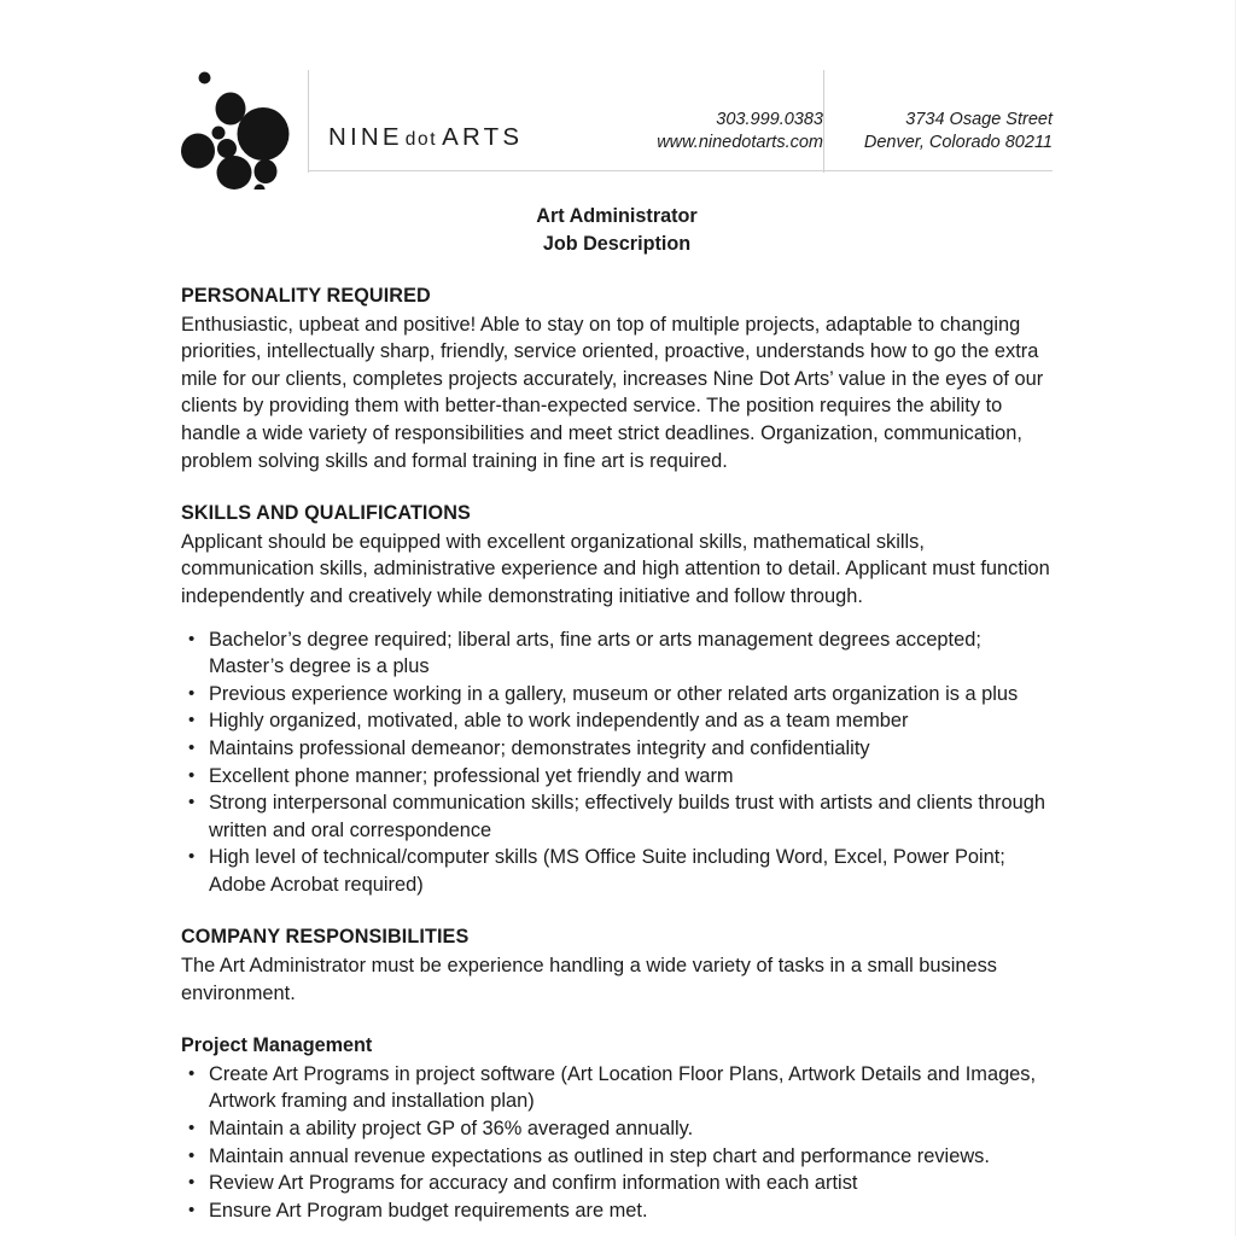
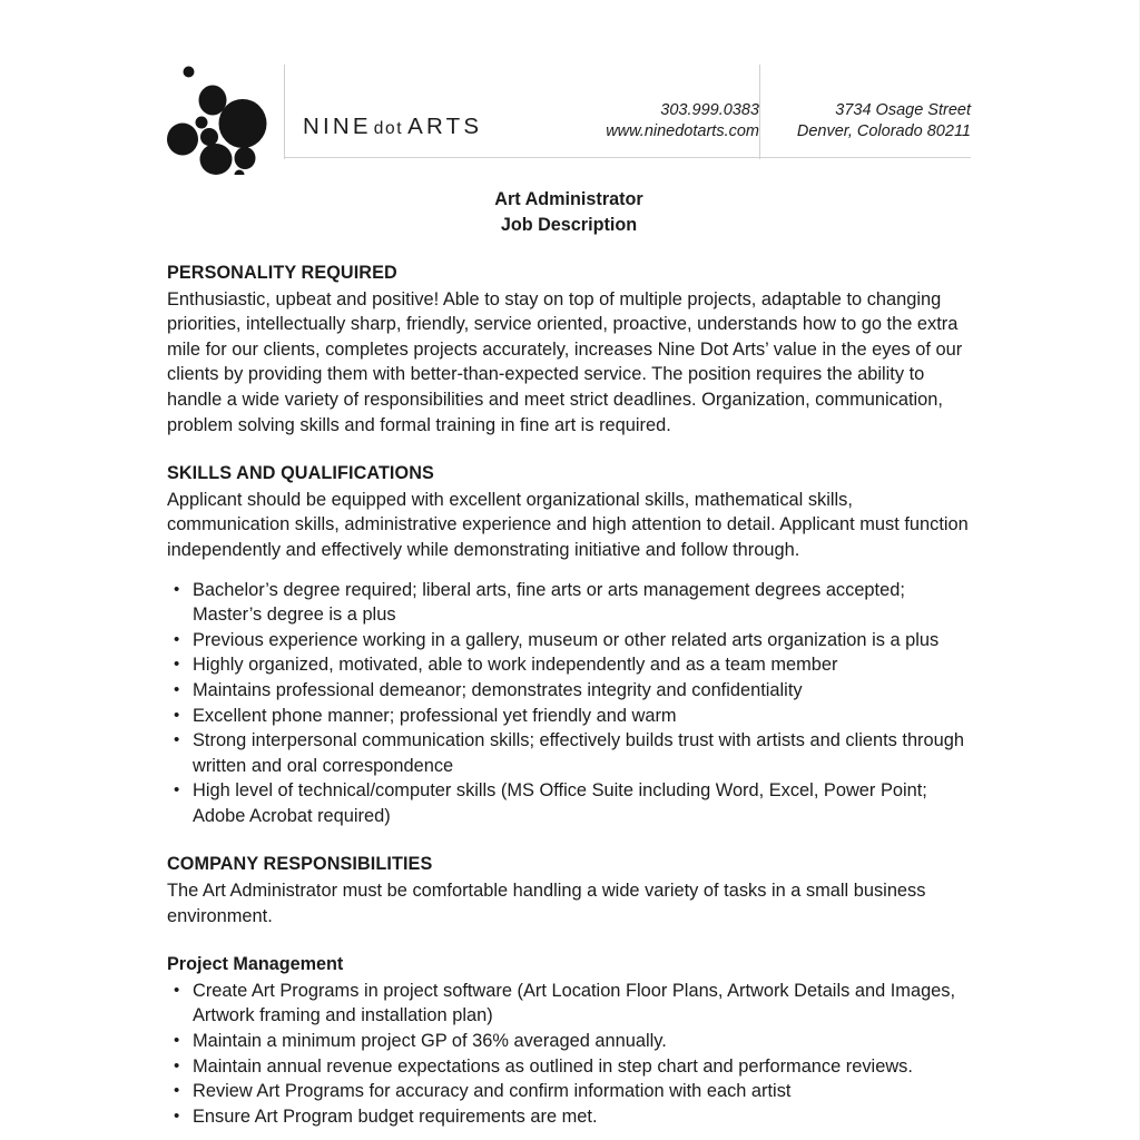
  NINEdot ARTS
  303.999.0383
  www.ninedotarts.com
  3734 Osage Street
  Denver, Colorado 80211
  Art Administrator
  Job Description
  PERSONALITY REQUIRED
  Enthusiastic, upbeat and positive! Able to stay on top of multiple projects, adaptable to changing priorities, intellectually sharp, friendly, service oriented, proactive, understands how to go the extra mile for our clients, completes projects accurately, increases Nine Dot Arts’ value in the eyes of our clients by providing them with better-than-expected service. The position requires the ability to handle a wide variety of responsibilities and meet strict deadlines. Organization, communication, problem solving skills and formal training in fine art is required.
  SKILLS AND QUALIFICATIONS
- Applicant should be equipped with excellent organizational skills, mathematical skills, communication skills, administrative experience and high attention to detail. Applicant must function independently and creatively while demonstrating initiative and follow through.
+ Applicant should be equipped with excellent organizational skills, mathematical skills, communication skills, administrative experience and high attention to detail. Applicant must function independently and effectively while demonstrating initiative and follow through.
  Bachelor’s degree required; liberal arts, fine arts or arts management degrees accepted; Master’s degree is a plus
  Previous experience working in a gallery, museum or other related arts organization is a plus
  Highly organized, motivated, able to work independently and as a team member
  Maintains professional demeanor; demonstrates integrity and confidentiality
  Excellent phone manner; professional yet friendly and warm
  Strong interpersonal communication skills; effectively builds trust with artists and clients through written and oral correspondence
  High level of technical/computer skills (MS Office Suite including Word, Excel, Power Point; Adobe Acrobat required)
  COMPANY RESPONSIBILITIES
- The Art Administrator must be experience handling a wide variety of tasks in a small business environment.
+ The Art Administrator must be comfortable handling a wide variety of tasks in a small business environment.
  Project Management
  Create Art Programs in project software (Art Location Floor Plans, Artwork Details and Images, Artwork framing and installation plan)
- Maintain a ability project GP of 36% averaged annually.
+ Maintain a minimum project GP of 36% averaged annually.
  Maintain annual revenue expectations as outlined in step chart and performance reviews.
  Review Art Programs for accuracy and confirm information with each artist
  Ensure Art Program budget requirements are met.
